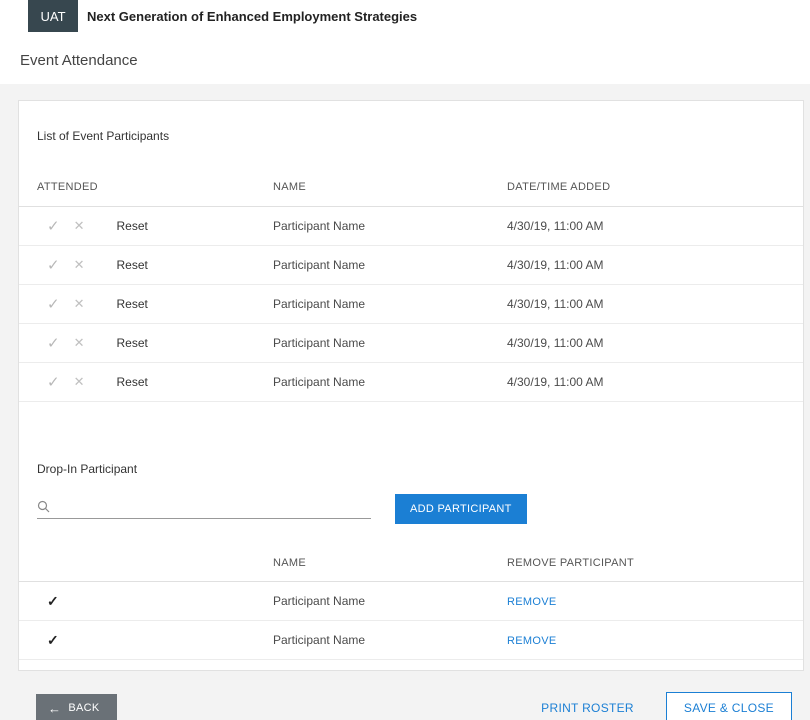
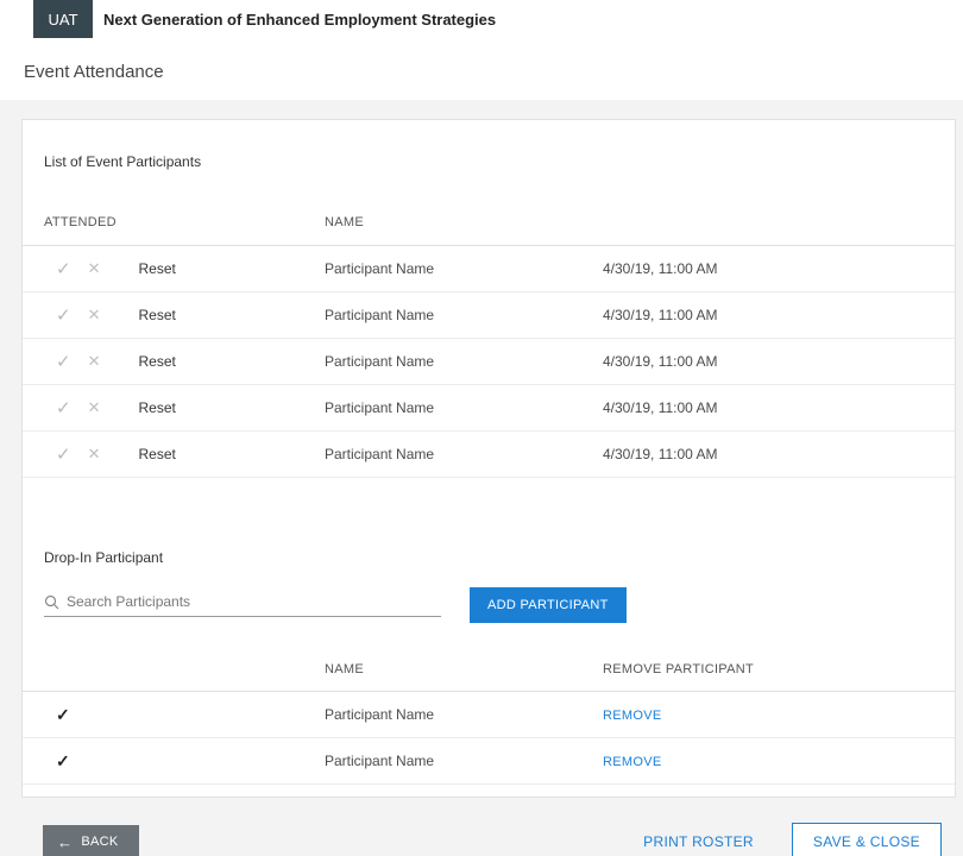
  UAT
  Next Generation of Enhanced Employment Strategies
  Event Attendance
  List of Event Participants
  ATTENDED
  NAME
- DATE/TIME ADDED
  ✓
  ✕
  Reset
  Participant Name
  4/30/19, 11:00 AM
  ✓
  ✕
  Reset
  Participant Name
  4/30/19, 11:00 AM
  ✓
  ✕
  Reset
  Participant Name
  4/30/19, 11:00 AM
  ✓
  ✕
  Reset
  Participant Name
  4/30/19, 11:00 AM
  ✓
  ✕
  Reset
  Participant Name
  4/30/19, 11:00 AM
  Drop-In Participant
+ Search Participants
  ADD PARTICIPANT
  NAME
  REMOVE PARTICIPANT
  ✓
  Participant Name
  REMOVE
  ✓
  Participant Name
  REMOVE
  ←
  BACK
  PRINT ROSTER
  SAVE & CLOSE
